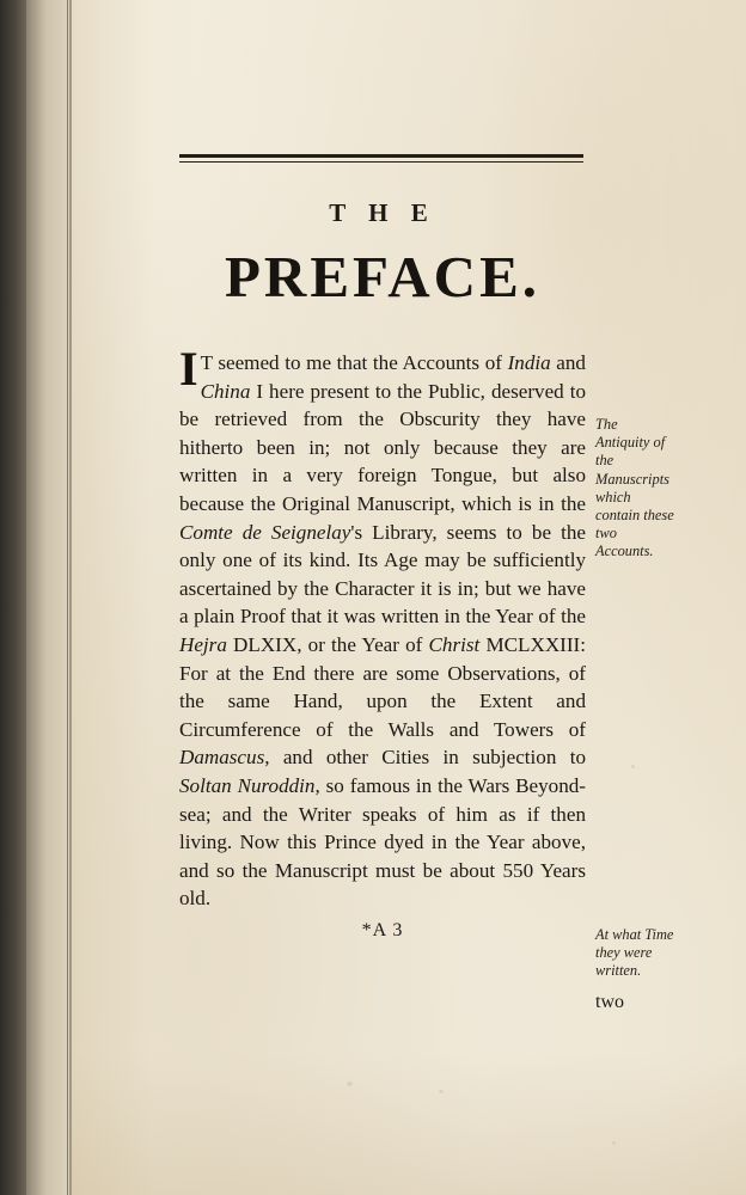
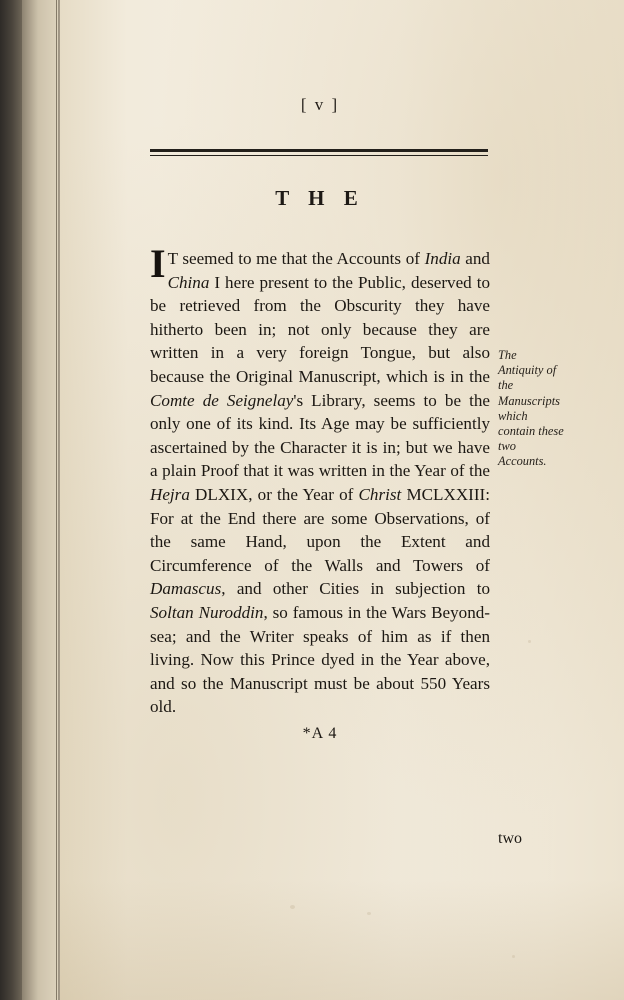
+ [ v ]
  T H E
- PREFACE.
  I
  T seemed to me that the Accounts of India and China I here present to the Public, deserved to be retrieved from the Obscurity they have hitherto been in; not only because they are written in a very foreign Tongue, but also because the Original Manuscript, which is in the Comte de Seignelay's Library, seems to be the only one of its kind. Its Age may be sufficiently ascertained by the Character it is in; but we have a plain Proof that it was written in the Year of the Hejra DLXIX, or the Year of Christ MCLXXIII: For at the End there are some Observations, of the same Hand, upon the Extent and Circumference of the Walls and Towers of Damascus, and other Cities in subjection to Soltan Nuroddin, so famous in the Wars Beyond-sea; and the Writer speaks of him as if then living. Now this Prince dyed in the Year above, and so the Manuscript must be about 550 Years old.
- *A 3
+ *A 4
  The Antiquity of the Manuscripts which contain these two Accounts.
- At what Time they were written.
  two
